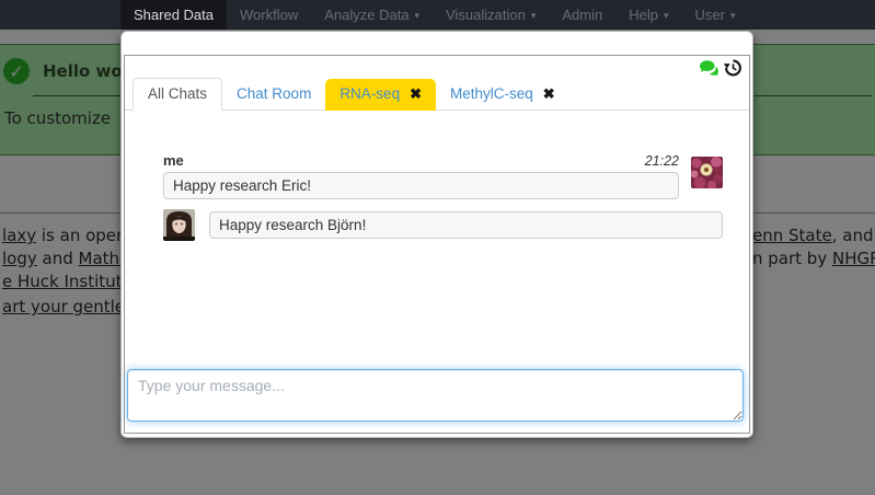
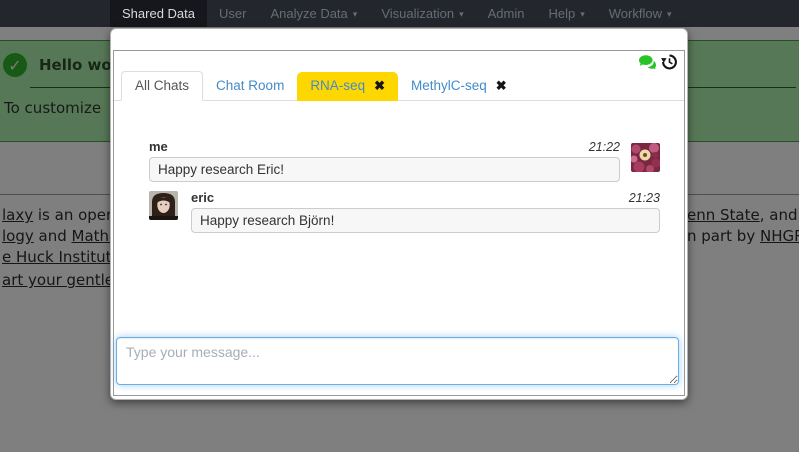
  ✓
  Hello wo
  To customize
  laxy is an ope
  logy and Math
  e Huck Institut
  art your gentl
  enn State, and
  n part by NHG
  Shared Data
- Workflow
+ User
  Analyze Data
  ▾
  Visualization
  ▾
  Admin
  Help
  ▾
- User
+ Workflow
  ▾
  All Chats
  Chat Room
  RNA-seq
  ✖
  MethylC-seq
  ✖
  me
  21:22
  Happy research Eric!
+ eric
+ 21:23
  Happy research Björn!
  Type your message...
